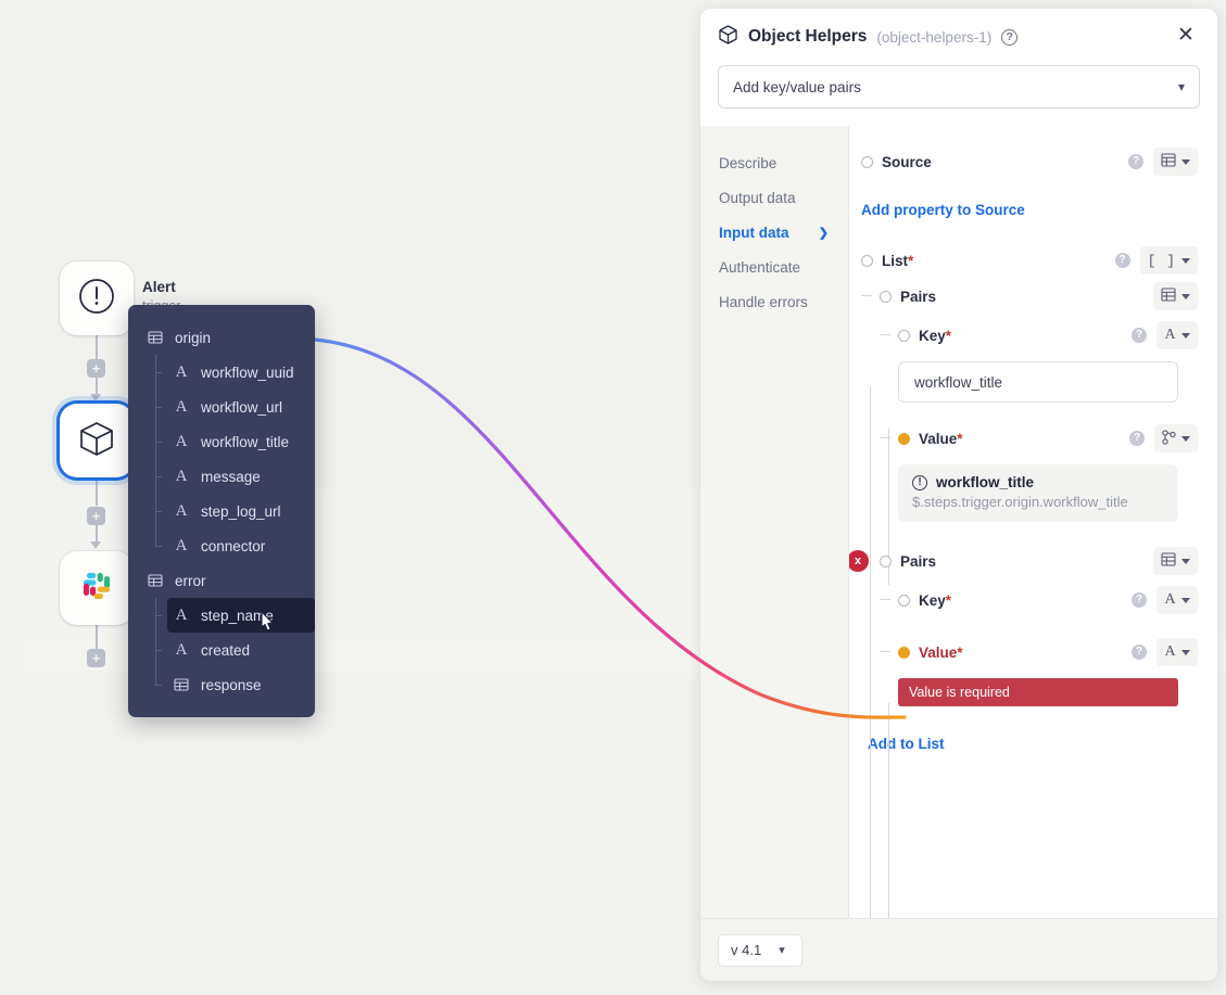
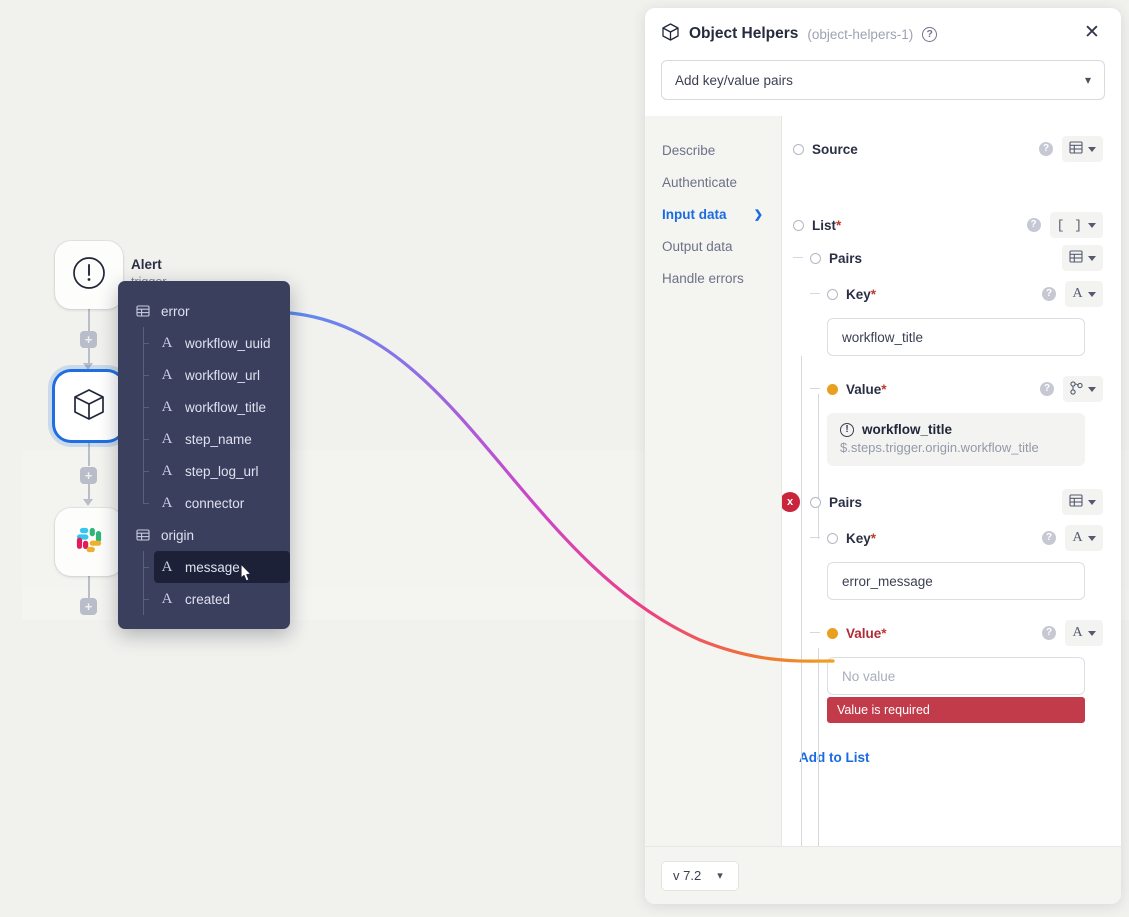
  Alert
- origin
+ error
  A
  workflow_uuid
  A
  workflow_url
  A
  workflow_title
  A
- message
+ step_name
  A
  step_log_url
  A
  connector
- error
+ origin
  A
- step_name
+ message
  A
  created
- response
  Object Helpers
  (object-helpers-1)
  ?
  ✕
  Add key/value pairs
  ▾
  Describe
- Output data
+ Authenticate
  Input data
  ❯
- Authenticate
+ Output data
  Handle errors
  Source
  ?
- Add property to Source
  List*
  ?
  [ ]
  Pairs
  Key*
  ?
  A
  workflow_title
  Value*
  ?
  !
  workflow_title
  $.steps.trigger.origin.workflow_title
  x
  Pairs
  Key*
  ?
  A
+ error_message
  Value*
  ?
  A
+ No value
  Value is required
  Add to List
- v 4.1
+ v 7.2
  ▾
